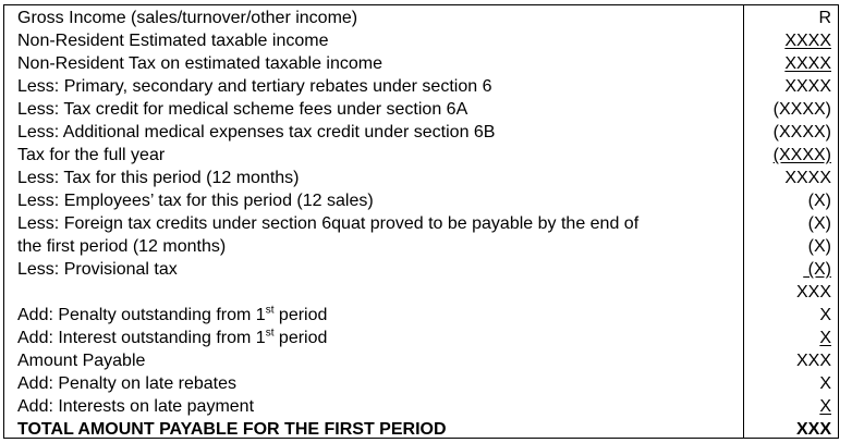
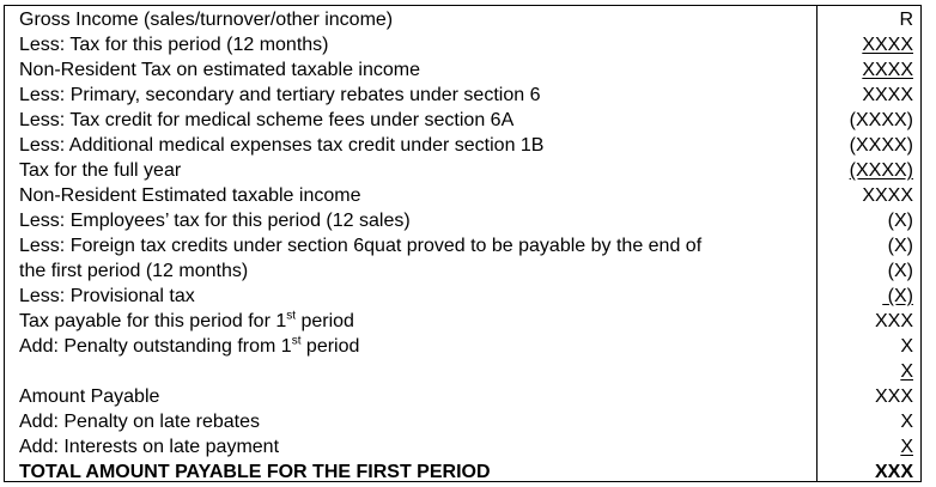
  Gross Income (sales/turnover/other income)
  R
- Non-Resident Estimated taxable income
+ Less: Tax for this period (12 months)
  XXXX
  Non-Resident Tax on estimated taxable income
  XXXX
  Less: Primary, secondary and tertiary rebates under section 6
  XXXX
  Less: Tax credit for medical scheme fees under section 6A
  (XXXX)
- Less: Additional medical expenses tax credit under section 6B
+ Less: Additional medical expenses tax credit under section 1B
  (XXXX)
  Tax for the full year
  (XXXX)
- Less: Tax for this period (12 months)
+ Non-Resident Estimated taxable income
  XXXX
  Less: Employees’ tax for this period (12 sales)
  (X)
  Less: Foreign tax credits under section 6quat proved to be payable by the end of
  (X)
  the first period (12 months)
  (X)
  Less: Provisional tax
  (X)
+ Tax payable for this period for 1st period
  XXX
  Add: Penalty outstanding from 1st period
  X
- Add: Interest outstanding from 1st period
  X
  Amount Payable
  XXX
  Add: Penalty on late rebates
  X
  Add: Interests on late payment
  X
  TOTAL AMOUNT PAYABLE FOR THE FIRST PERIOD
  XXX
